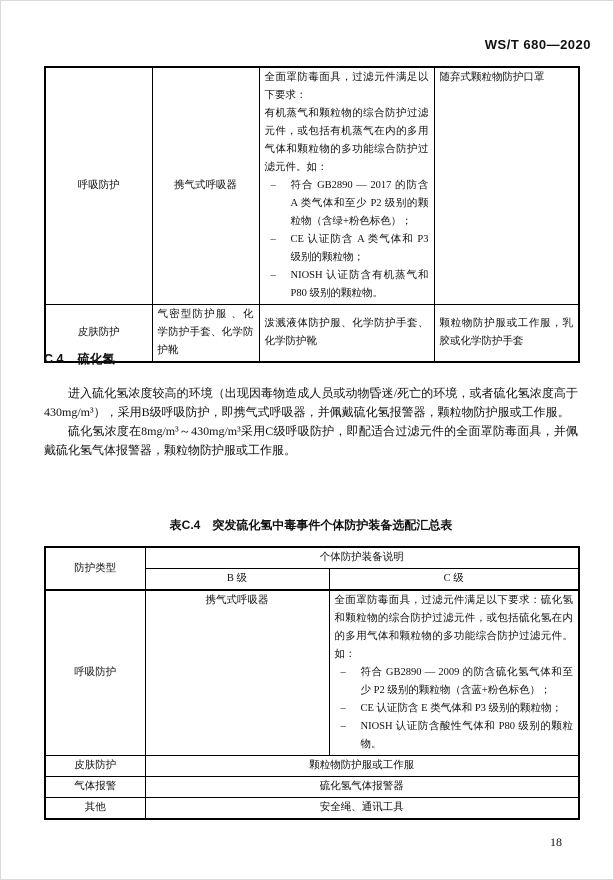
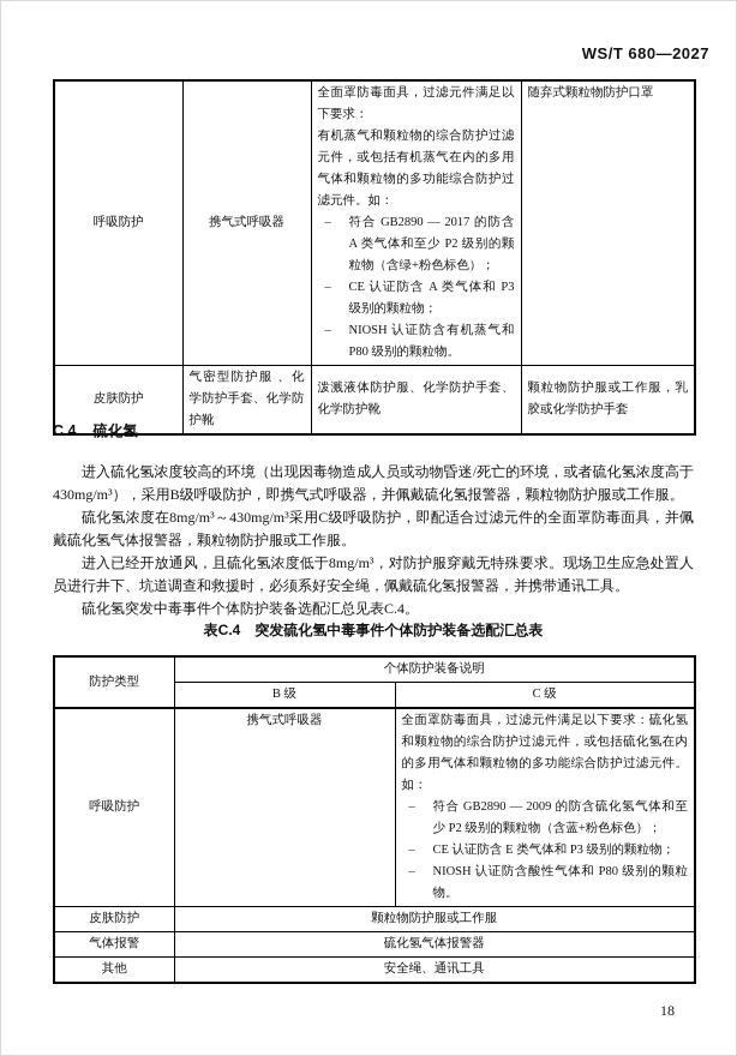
- WS/T 680—2020
+ WS/T 680—2027
  呼吸防护	携气式呼吸器	全面罩防毒面具，过滤元件满足以下要求： 有机蒸气和颗粒物的综合防护过滤元件，或包括有机蒸气在内的多用气体和颗粒物的多功能综合防护过滤元件。如： – 符合 GB2890 — 2017 的防含 A 类气体和至少 P2 级别的颗粒物（含绿+粉色标色）； – CE 认证防含 A 类气体和 P3 级别的颗粒物； – NIOSH 认证防含有机蒸气和 P80 级别的颗粒物。	随弃式颗粒物防护口罩
  皮肤防护	气密型防护服 、化学防护手套、化学防护靴	泼溅液体防护服、化学防护手套、化学防护靴	颗粒物防护服或工作服，乳胶或化学防护手套
  C.4 硫化氢
  进入硫化氢浓度较高的环境（出现因毒物造成人员或动物昏迷/死亡的环境，或者硫化氢浓度高于430mg/m³），采用B级呼吸防护，即携气式呼吸器，并佩戴硫化氢报警器，颗粒物防护服或工作服。
  硫化氢浓度在8mg/m³～430mg/m³采用C级呼吸防护，即配适合过滤元件的全面罩防毒面具，并佩戴硫化氢气体报警器，颗粒物防护服或工作服。
+ 进入已经开放通风，且硫化氢浓度低于8mg/m³，对防护服穿戴无特殊要求。现场卫生应急处置人员进行井下、坑道调查和救援时，必须系好安全绳，佩戴硫化氢报警器，并携带通讯工具。
+ 硫化氢突发中毒事件个体防护装备选配汇总见表C.4。
  表C.4 突发硫化氢中毒事件个体防护装备选配汇总表
  防护类型	个体防护装备说明
  B 级	C 级
  呼吸防护	携气式呼吸器	全面罩防毒面具，过滤元件满足以下要求：硫化氢和颗粒物的综合防护过滤元件，或包括硫化氢在内的多用气体和颗粒物的多功能综合防护过滤元件。如： – 符合 GB2890 — 2009 的防含硫化氢气体和至少 P2 级别的颗粒物（含蓝+粉色标色）； – CE 认证防含 E 类气体和 P3 级别的颗粒物； – NIOSH 认证防含酸性气体和 P80 级别的颗粒物。
  皮肤防护	颗粒物防护服或工作服
  气体报警	硫化氢气体报警器
  其他	安全绳、通讯工具
  18
